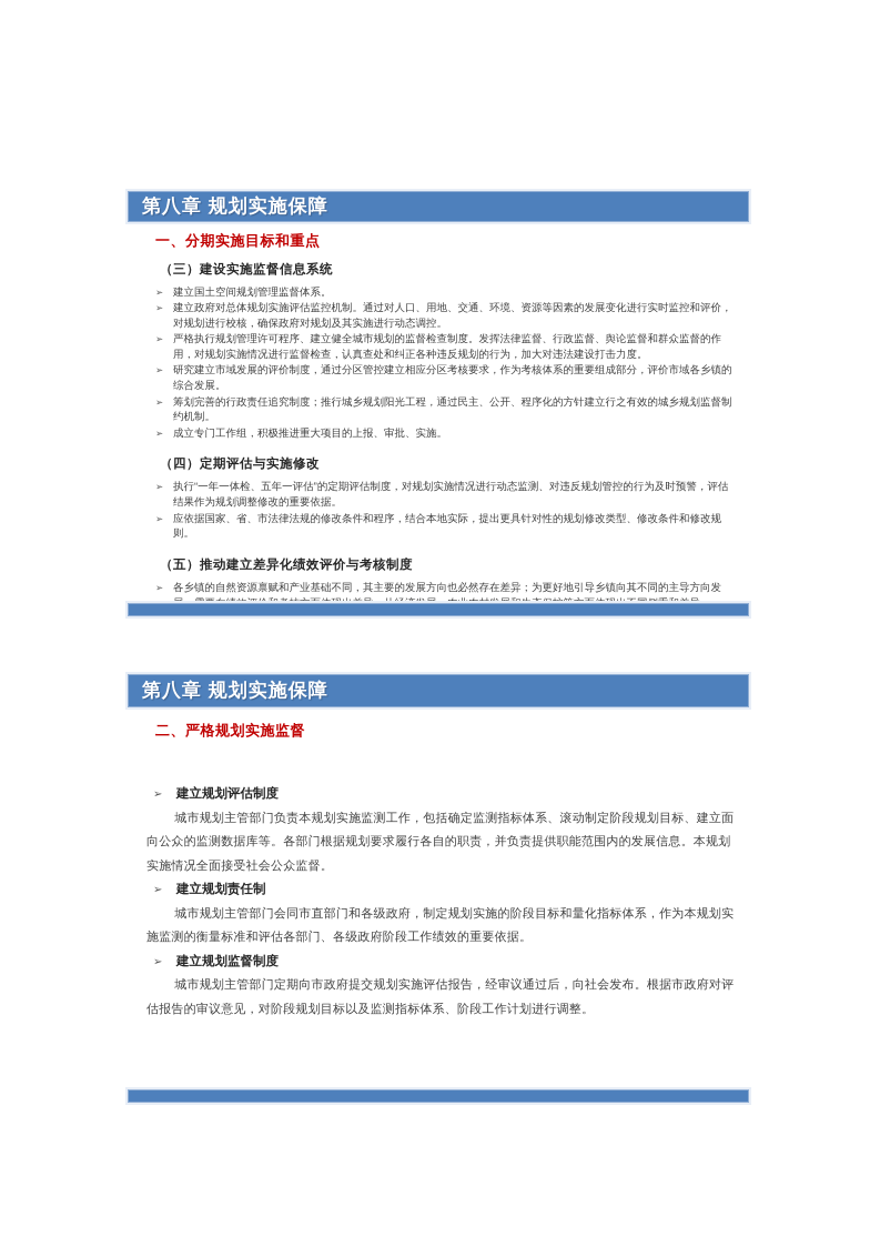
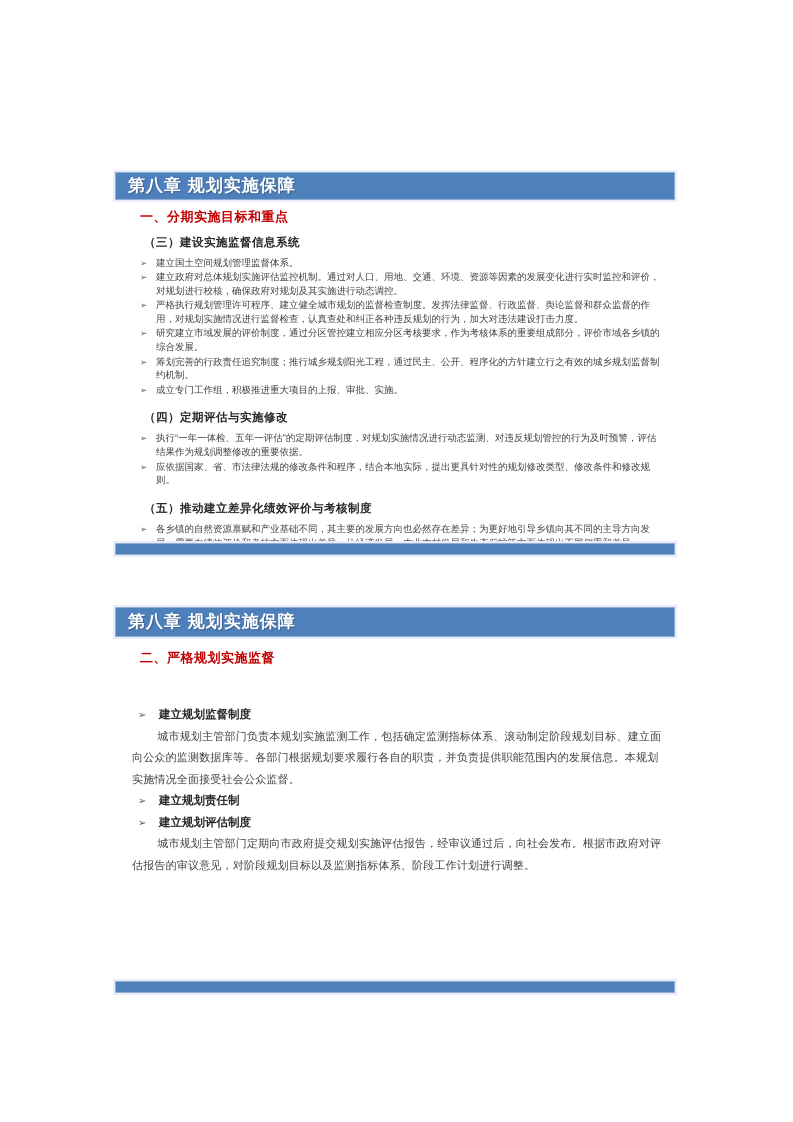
  第八章 规划实施保障
  一、分期实施目标和重点
  （三）建设实施监督信息系统
  ➢
  建立国土空间规划管理监督体系。
  ➢
  建立政府对总体规划实施评估监控机制。通过对人口、用地、交通、环境、资源等因素的发展变化进行实时监控和评价，对规划进行校核，确保政府对规划及其实施进行动态调控。
  ➢
  严格执行规划管理许可程序、建立健全城市规划的监督检查制度。发挥法律监督、行政监督、舆论监督和群众监督的作用，对规划实施情况进行监督检查，认真查处和纠正各种违反规划的行为，加大对违法建设打击力度。
  ➢
  研究建立市域发展的评价制度，通过分区管控建立相应分区考核要求，作为考核体系的重要组成部分，评价市域各乡镇的综合发展。
  ➢
  筹划完善的行政责任追究制度；推行城乡规划阳光工程，通过民主、公开、程序化的方针建立行之有效的城乡规划监督制约机制。
  ➢
  成立专门工作组，积极推进重大项目的上报、审批、实施。
  （四）定期评估与实施修改
  ➢
  执行“一年一体检、五年一评估”的定期评估制度，对规划实施情况进行动态监测、对违反规划管控的行为及时预警，评估结果作为规划调整修改的重要依据。
  ➢
  应依据国家、省、市法律法规的修改条件和程序，结合本地实际，提出更具针对性的规划修改类型、修改条件和修改规则。
  （五）推动建立差异化绩效评价与考核制度
  ➢
  第八章 规划实施保障
  二、严格规划实施监督
  ➢
- 建立规划评估制度
+ 建立规划监督制度
  城市规划主管部门负责本规划实施监测工作，包括确定监测指标体系、滚动制定阶段规划目标、建立面向公众的监测数据库等。各部门根据规划要求履行各自的职责，并负责提供职能范围内的发展信息。本规划实施情况全面接受社会公众监督。
  ➢
  建立规划责任制
- 城市规划主管部门会同市直部门和各级政府，制定规划实施的阶段目标和量化指标体系，作为本规划实施监测的衡量标准和评估各部门、各级政府阶段工作绩效的重要依据。
  ➢
- 建立规划监督制度
+ 建立规划评估制度
  城市规划主管部门定期向市政府提交规划实施评估报告，经审议通过后，向社会发布。根据市政府对评估报告的审议意见，对阶段规划目标以及监测指标体系、阶段工作计划进行调整。
